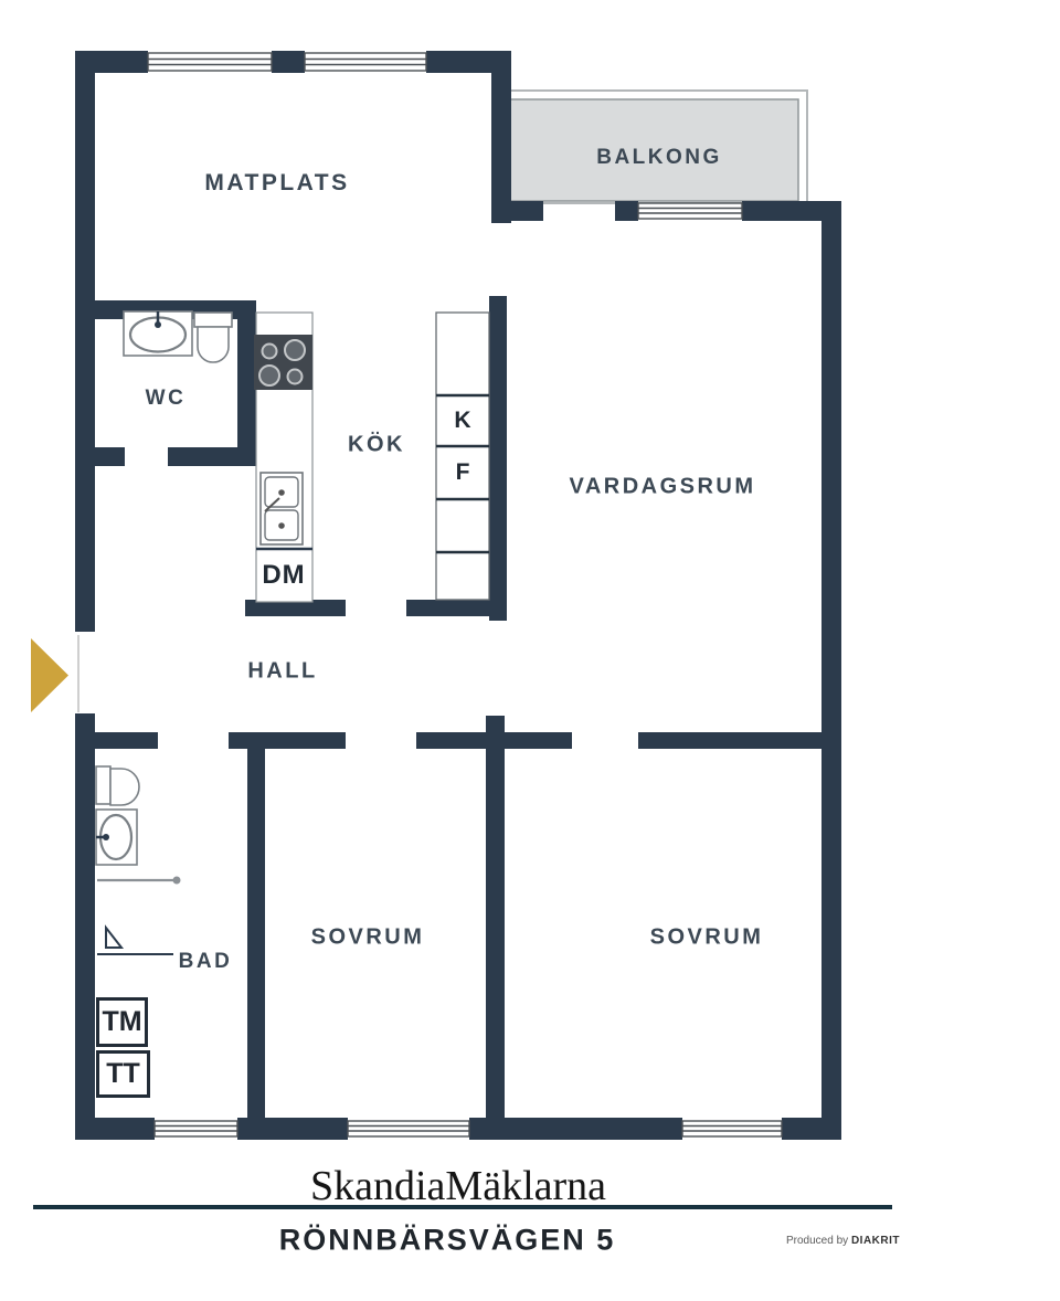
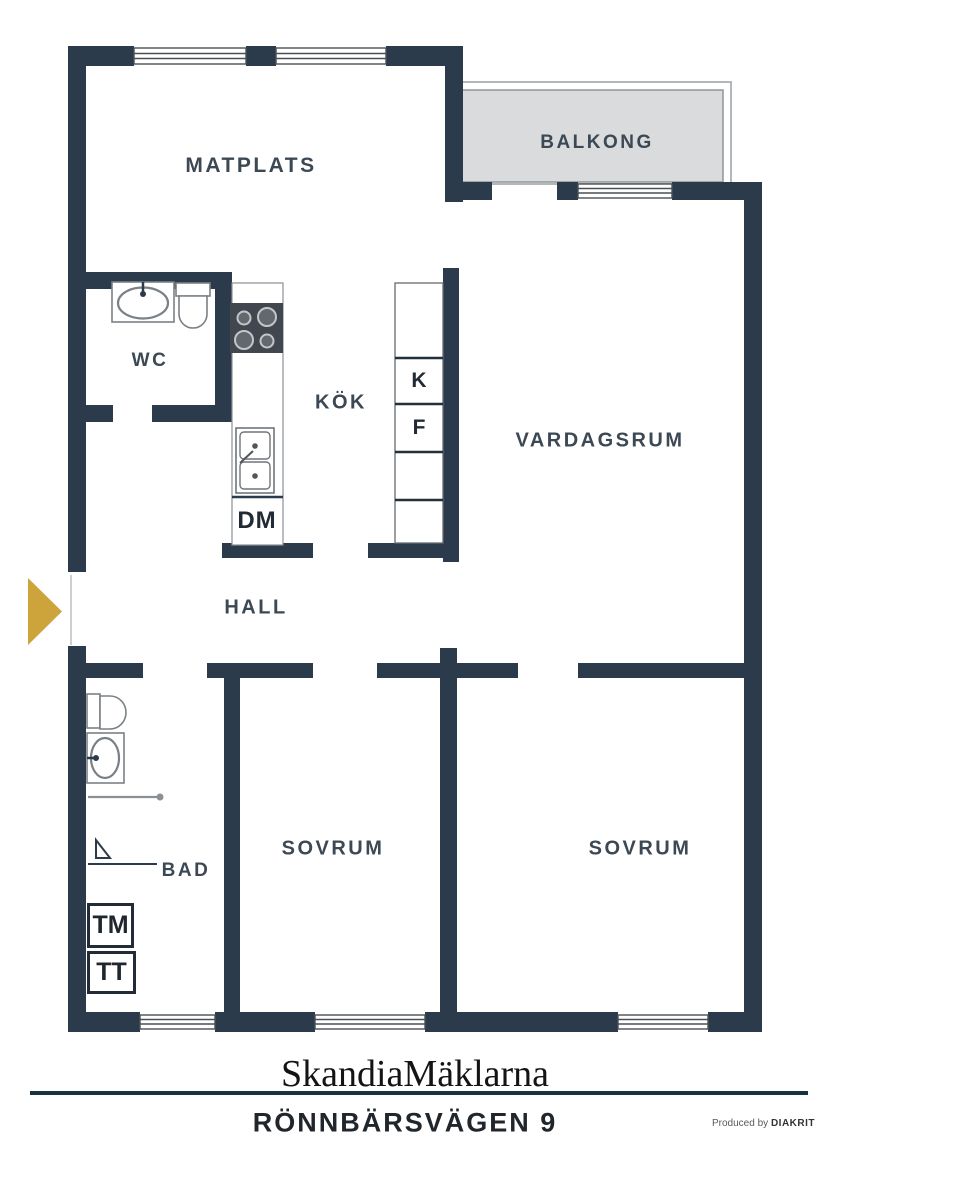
  MATPLATS
  BALKONG
  WC
  KÖK
  VARDAGSRUM
  HALL
  BAD
  SOVRUM
  SOVRUM
  K
  F
  DM
  TM
  TT
  SkandiaMäklarna
- RÖNNBÄRSVÄGEN 5
+ RÖNNBÄRSVÄGEN 9
  Produced by DIAKRIT
